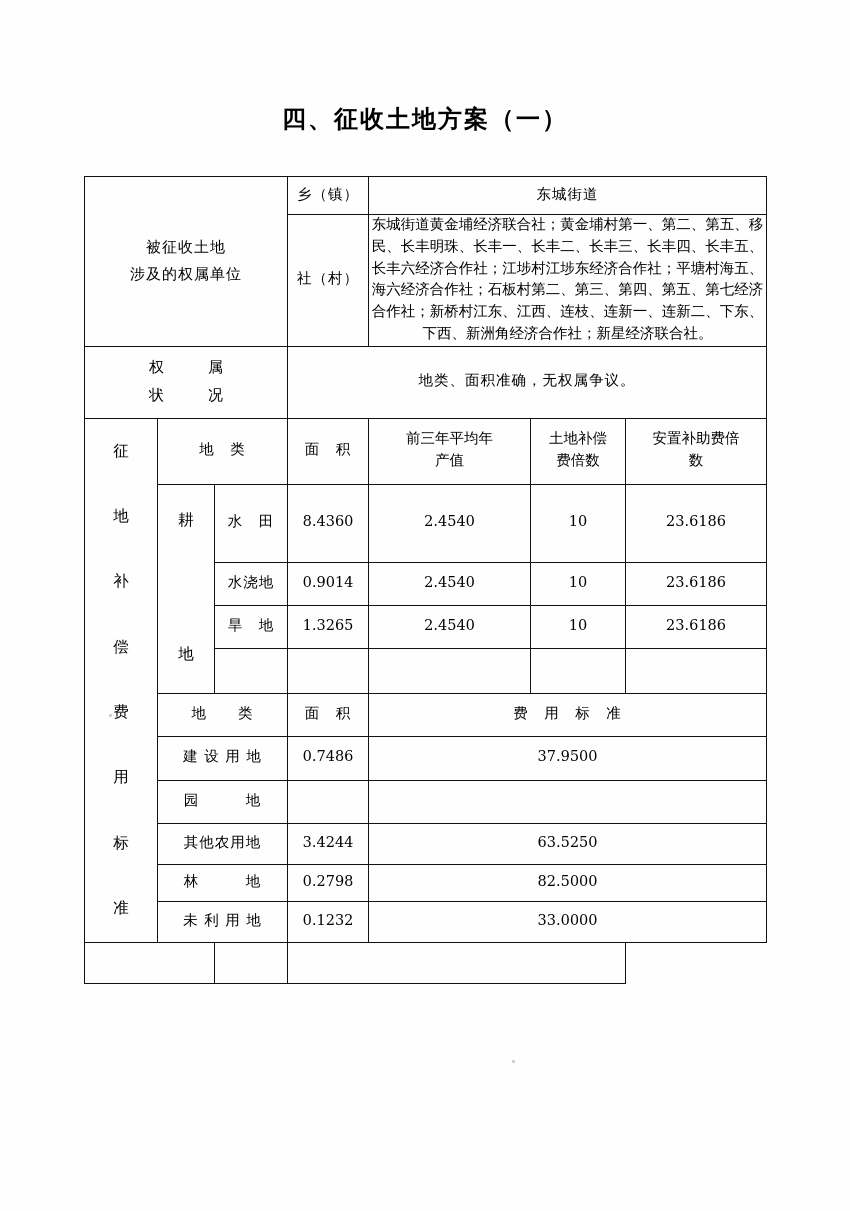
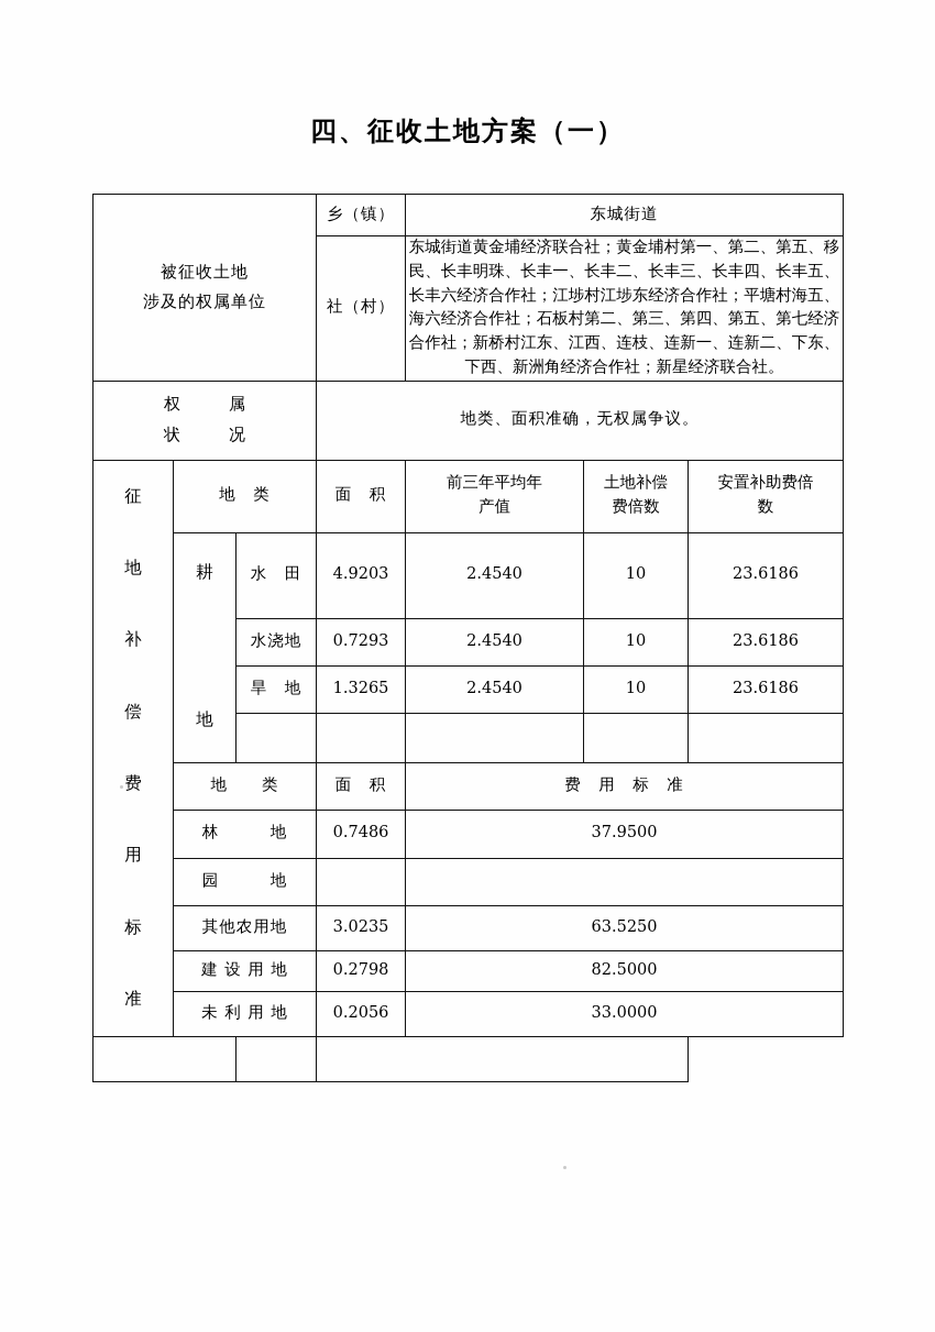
  四、征收土地方案（一）
  被征收土地 涉及的权属单位	乡（镇）	东城街道
  社（村）	东城街道黄金埔经济联合社；黄金埔村第一、第二、第五、移民、长丰明珠、长丰一、长丰二、长丰三、长丰四、长丰五、长丰六经济合作社；江埗村江埗东经济合作社；平塘村海五、海六经济合作社；石板村第二、第三、第四、第五、第七经济合作社；新桥村江东、江西、连枝、连新一、连新二、下东、下西、新洲角经济合作社；新星经济联合社。
  权 属 状 况	地类、面积准确，无权属争议。
  征 地 补 偿 费 用 标 准	地 类	面 积	前三年平均年 产值	土地补偿 费倍数	安置补助费倍 数
- 耕 地	水 田	8.4360	2.4540	10	23.6186
+ 耕 地	水 田	4.9203	2.4540	10	23.6186
- 水浇地	0.9014	2.4540	10	23.6186
+ 水浇地	0.7293	2.4540	10	23.6186
  旱 地	1.3265	2.4540	10	23.6186
  地 类	面 积	费 用 标 准
- 建 设 用 地	0.7486	37.9500
+ 林 地	0.7486	37.9500
  园 地
- 其他农用地	3.4244	63.5250
+ 其他农用地	3.0235	63.5250
- 林 地	0.2798	82.5000
+ 建 设 用 地	0.2798	82.5000
- 未 利 用 地	0.1232	33.0000
+ 未 利 用 地	0.2056	33.0000
